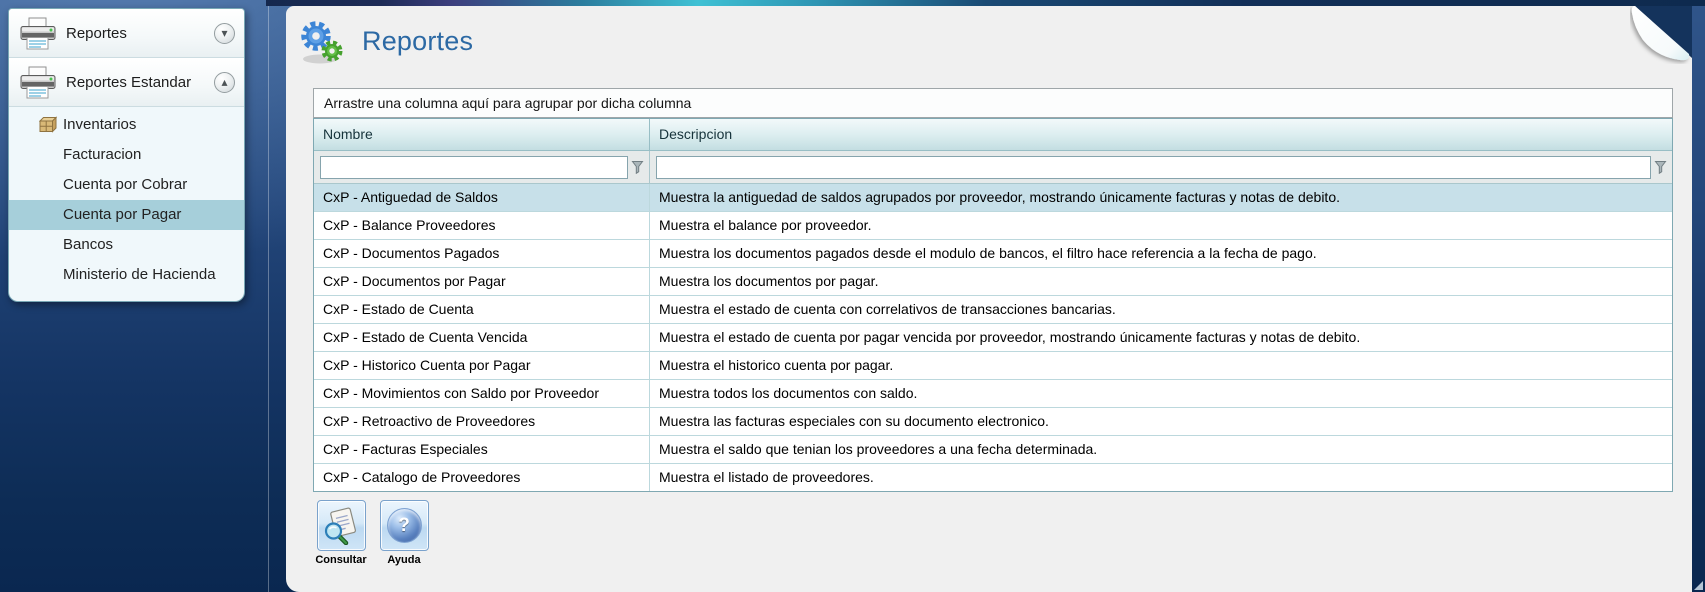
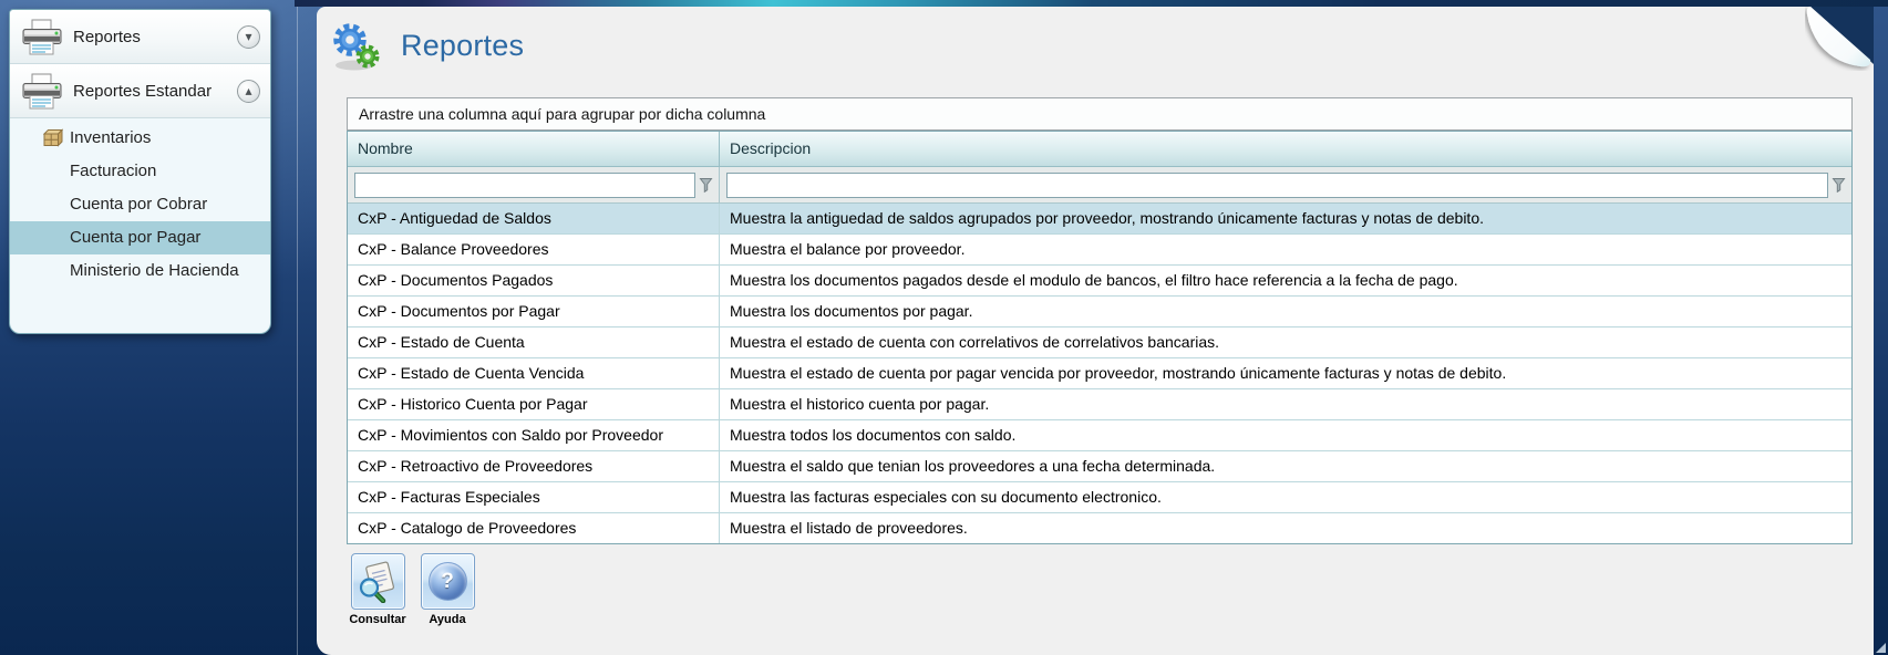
  Reportes
  ▾
  Reportes Estandar
  ▴
  Inventarios
  Facturacion
  Cuenta por Cobrar
  Cuenta por Pagar
- Bancos
  Ministerio de Hacienda
  Reportes
  Arrastre una columna aquí para agrupar por dicha columna
  Nombre
  Descripcion
  CxP - Antiguedad de Saldos
  Muestra la antiguedad de saldos agrupados por proveedor, mostrando únicamente facturas y notas de debito.
  CxP - Balance Proveedores
  Muestra el balance por proveedor.
  CxP - Documentos Pagados
  Muestra los documentos pagados desde el modulo de bancos, el filtro hace referencia a la fecha de pago.
  CxP - Documentos por Pagar
  Muestra los documentos por pagar.
  CxP - Estado de Cuenta
- Muestra el estado de cuenta con correlativos de transacciones bancarias.
+ Muestra el estado de cuenta con correlativos de correlativos bancarias.
  CxP - Estado de Cuenta Vencida
  Muestra el estado de cuenta por pagar vencida por proveedor, mostrando únicamente facturas y notas de debito.
  CxP - Historico Cuenta por Pagar
  Muestra el historico cuenta por pagar.
  CxP - Movimientos con Saldo por Proveedor
  Muestra todos los documentos con saldo.
  CxP - Retroactivo de Proveedores
- Muestra las facturas especiales con su documento electronico.
+ Muestra el saldo que tenian los proveedores a una fecha determinada.
  CxP - Facturas Especiales
- Muestra el saldo que tenian los proveedores a una fecha determinada.
+ Muestra las facturas especiales con su documento electronico.
  CxP - Catalogo de Proveedores
  Muestra el listado de proveedores.
  Consultar
  ?
  Ayuda
